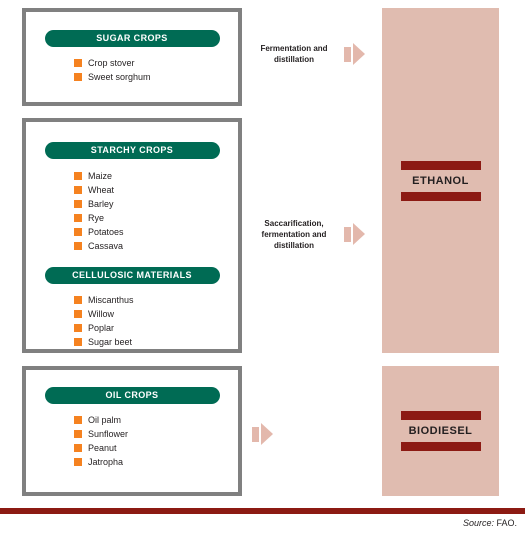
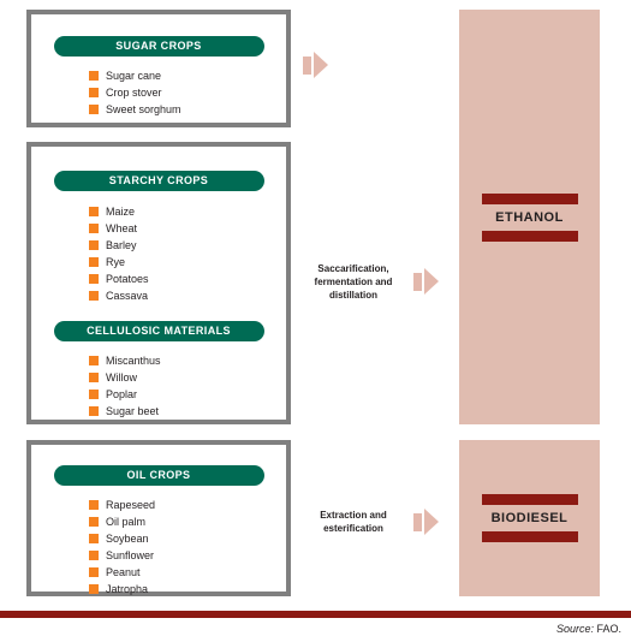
  SUGAR CROPS
+ Sugar cane
  Crop stover
  Sweet sorghum
  STARCHY CROPS
  Maize
  Wheat
  Barley
  Rye
  Potatoes
  Cassava
  CELLULOSIC MATERIALS
  Miscanthus
  Willow
  Poplar
  Sugar beet
  OIL CROPS
+ Rapeseed
  Oil palm
+ Soybean
  Sunflower
  Peanut
  Jatropha
- Fermentation and distillation
  Saccarification, fermentation and distillation
+ Extraction and esterification
  ETHANOL
  BIODIESEL
  Source: FAO.
